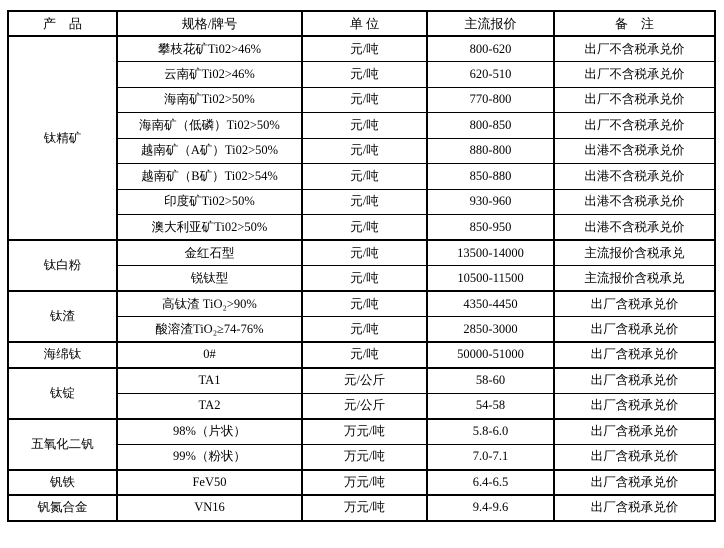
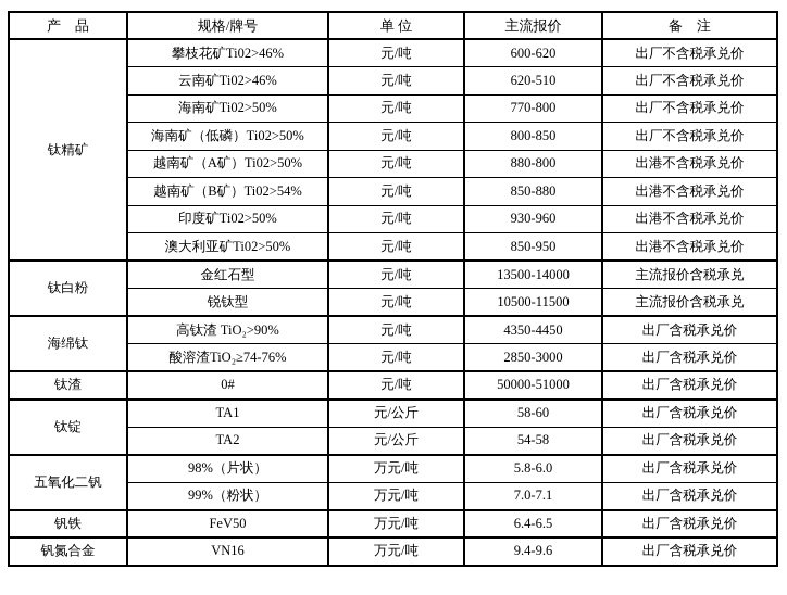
  产 品	规格/牌号	单 位	主流报价	备 注
- 钛精矿	攀枝花矿Ti02>46%	元/吨	800-620	出厂不含税承兑价
+ 钛精矿	攀枝花矿Ti02>46%	元/吨	600-620	出厂不含税承兑价
  云南矿Ti02>46%	元/吨	620-510	出厂不含税承兑价
  海南矿Ti02>50%	元/吨	770-800	出厂不含税承兑价
  海南矿（低磷）Ti02>50%	元/吨	800-850	出厂不含税承兑价
  越南矿（A矿）Ti02>50%	元/吨	880-800	出港不含税承兑价
  越南矿（B矿）Ti02>54%	元/吨	850-880	出港不含税承兑价
  印度矿Ti02>50%	元/吨	930-960	出港不含税承兑价
  澳大利亚矿Ti02>50%	元/吨	850-950	出港不含税承兑价
  钛白粉	金红石型	元/吨	13500-14000	主流报价含税承兑
  锐钛型	元/吨	10500-11500	主流报价含税承兑
- 钛渣	高钛渣 TiO₂>90%	元/吨	4350-4450	出厂含税承兑价
+ 海绵钛	高钛渣 TiO₂>90%	元/吨	4350-4450	出厂含税承兑价
  酸溶渣TiO₂≥74-76%	元/吨	2850-3000	出厂含税承兑价
- 海绵钛	0#	元/吨	50000-51000	出厂含税承兑价
+ 钛渣	0#	元/吨	50000-51000	出厂含税承兑价
  钛锭	TA1	元/公斤	58-60	出厂含税承兑价
  TA2	元/公斤	54-58	出厂含税承兑价
  五氧化二钒	98%（片状）	万元/吨	5.8-6.0	出厂含税承兑价
  99%（粉状）	万元/吨	7.0-7.1	出厂含税承兑价
  钒铁	FeV50	万元/吨	6.4-6.5	出厂含税承兑价
  钒氮合金	VN16	万元/吨	9.4-9.6	出厂含税承兑价
